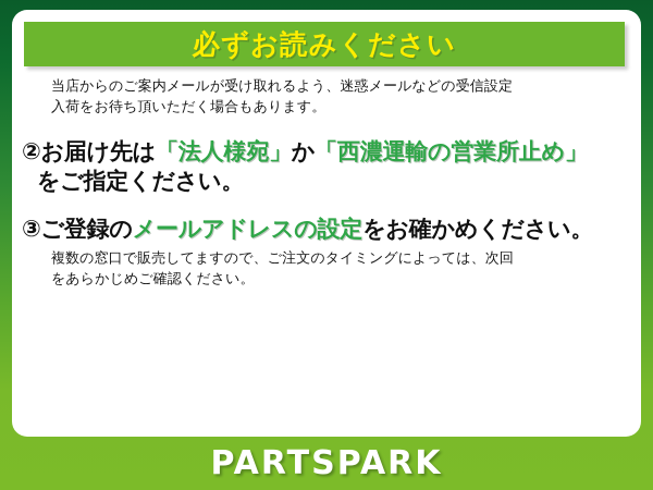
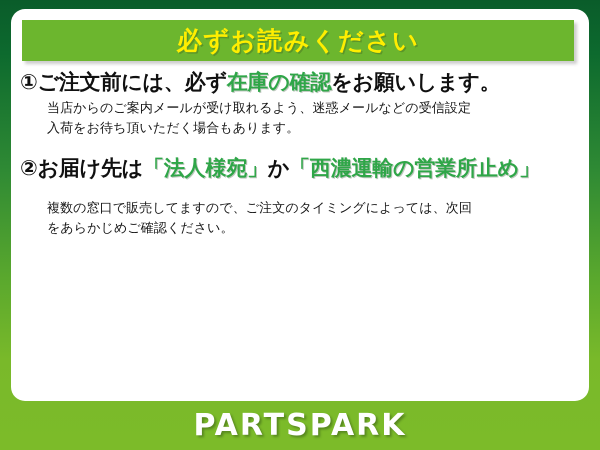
  必ずお読みください
+ ①ご注文前には、必ず在庫の確認をお願いします。
  当店からのご案内メールが受け取れるよう、迷惑メールなどの受信設定
  入荷をお待ち頂いただく場合もあります。
  ②お届け先は「法人様宛」か「西濃運輸の営業所止め」
- をご指定ください。
- ③ご登録のメールアドレスの設定をお確かめください。
  複数の窓口で販売してますので、ご注文のタイミングによっては、次回
  をあらかじめご確認ください。
  PARTSPARK
